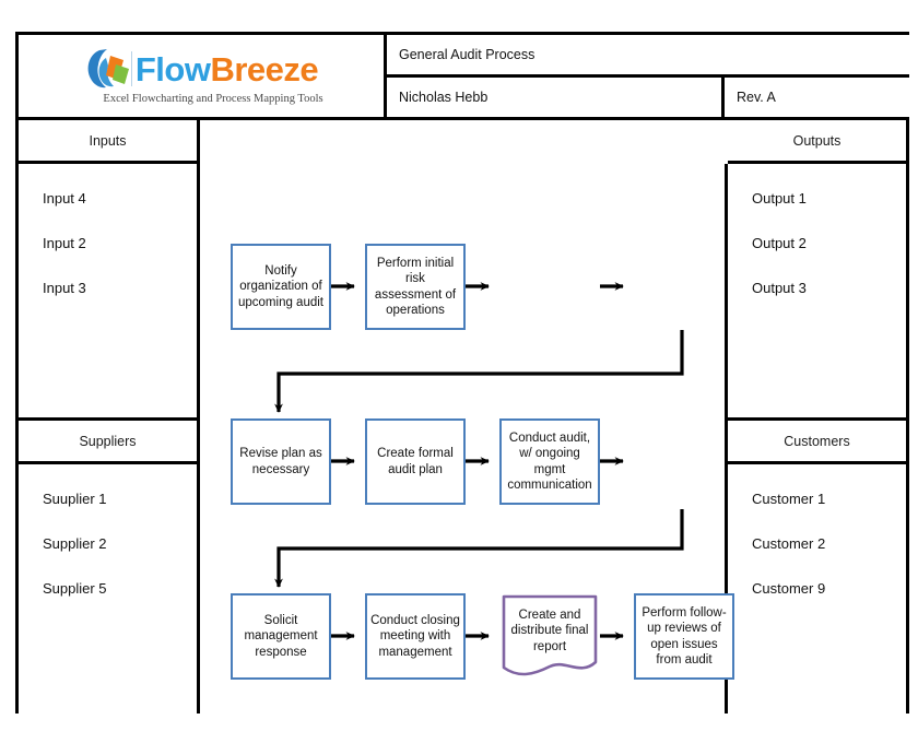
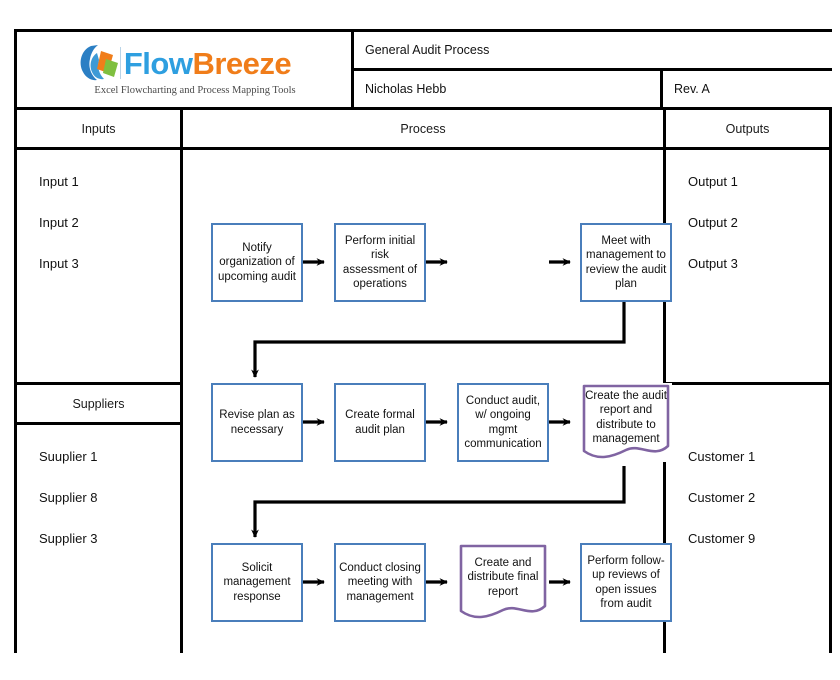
  FlowBreeze
  Excel Flowcharting and Process Mapping Tools
  General Audit Process
  Nicholas Hebb
  Rev. A
  Inputs
+ Process
  Outputs
- Input 4
+ Input 1
  Input 2
  Input 3
  Suppliers
  Suuplier 1
- Supplier 2
+ Supplier 8
- Supplier 5
+ Supplier 3
  Output 1
  Output 2
  Output 3
- Customers
  Customer 1
  Customer 2
  Customer 9
  Notify organization of upcoming audit
  Perform initial risk assessment of operations
+ Meet with management to review the audit plan
  Revise plan as necessary
  Create formal audit plan
  Conduct audit, w/ ongoing mgmt communication
+ Create the audit report and distribute to management
  Solicit management response
  Conduct closing meeting with management
  Create and distribute final report
  Perform follow-up reviews of open issues from audit
